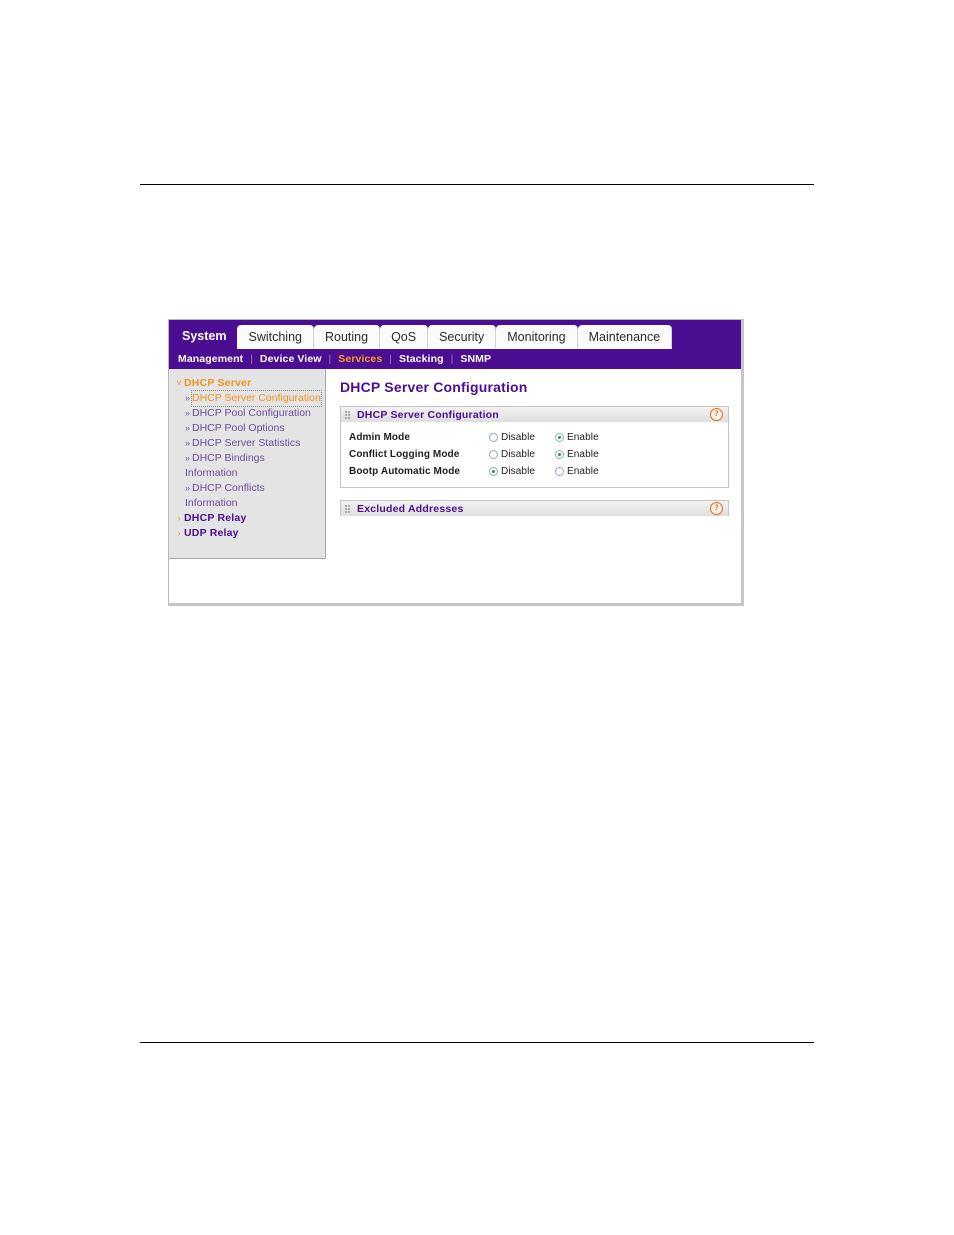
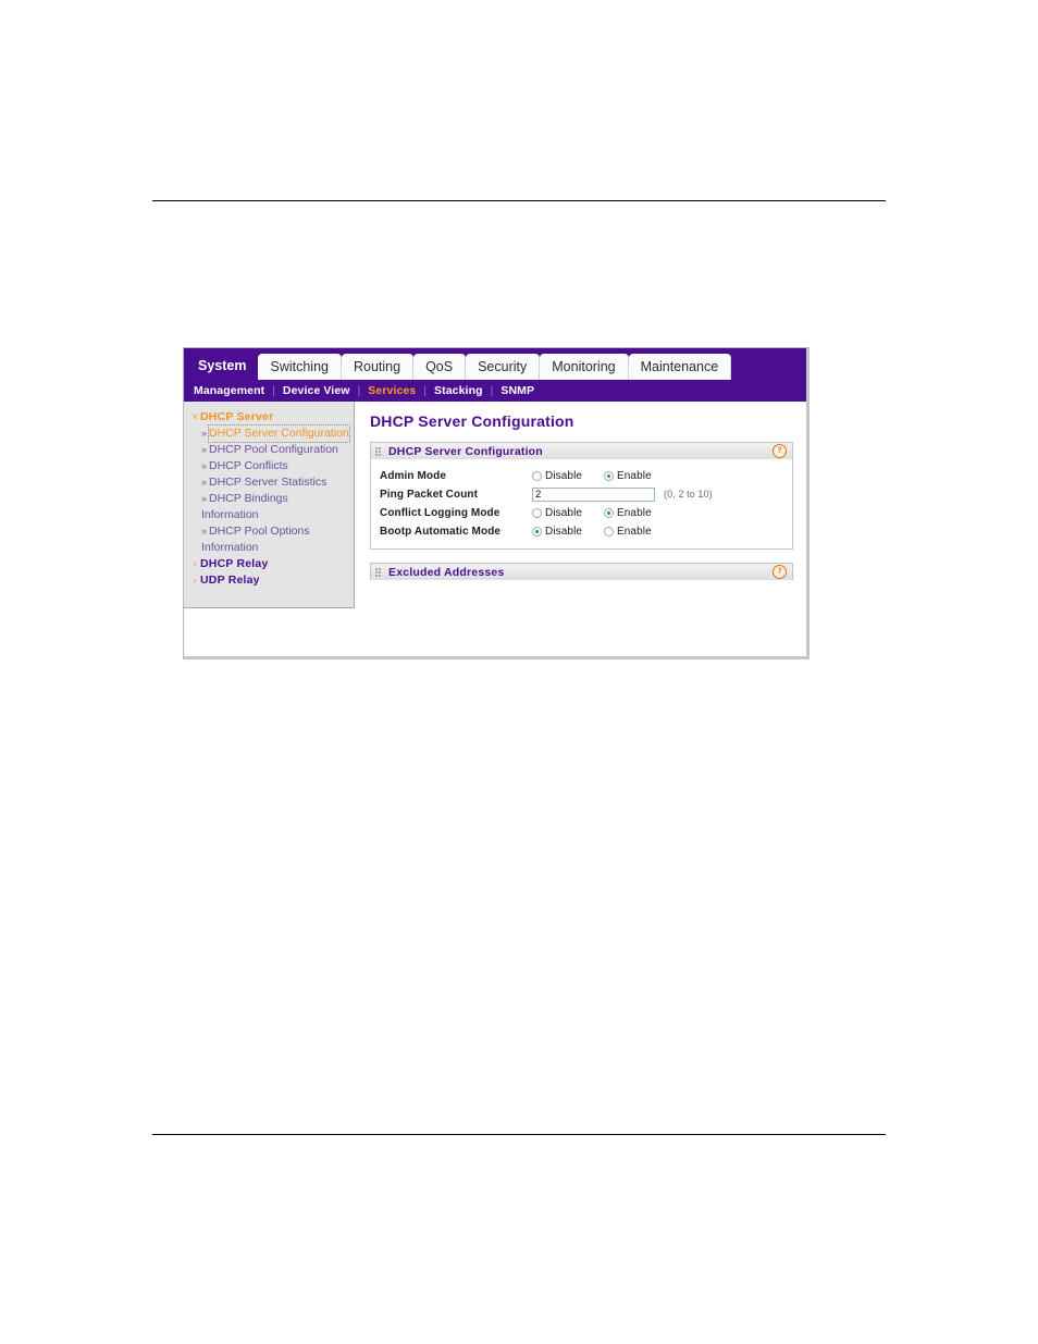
  System
  Switching
  Routing
  QoS
  Security
  Monitoring
  Maintenance
  Management
  |
  Device View
  |
  Services
  |
  Stacking
  |
  SNMP
  ˅
  DHCP Server
  »
  DHCP Server Configuration
  »
  DHCP Pool Configuration
  »
- DHCP Pool Options
+ DHCP Conflicts
  »
  DHCP Server Statistics
  »
  DHCP Bindings
  Information
  »
- DHCP Conflicts
+ DHCP Pool Options
  Information
  ›
  DHCP Relay
  ›
  UDP Relay
  DHCP Server Configuration
  DHCP Server Configuration
  ?
  Admin Mode
  Disable
  Enable
+ Ping Packet Count
+ 2
+ (0, 2 to 10)
  Conflict Logging Mode
  Disable
  Enable
  Bootp Automatic Mode
  Disable
  Enable
  Excluded Addresses
  ?
